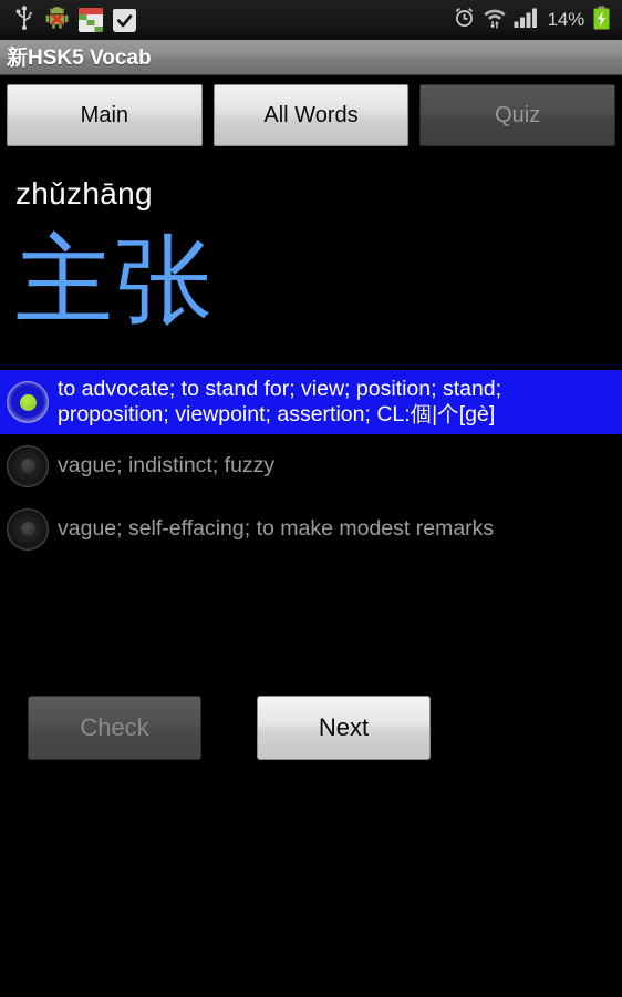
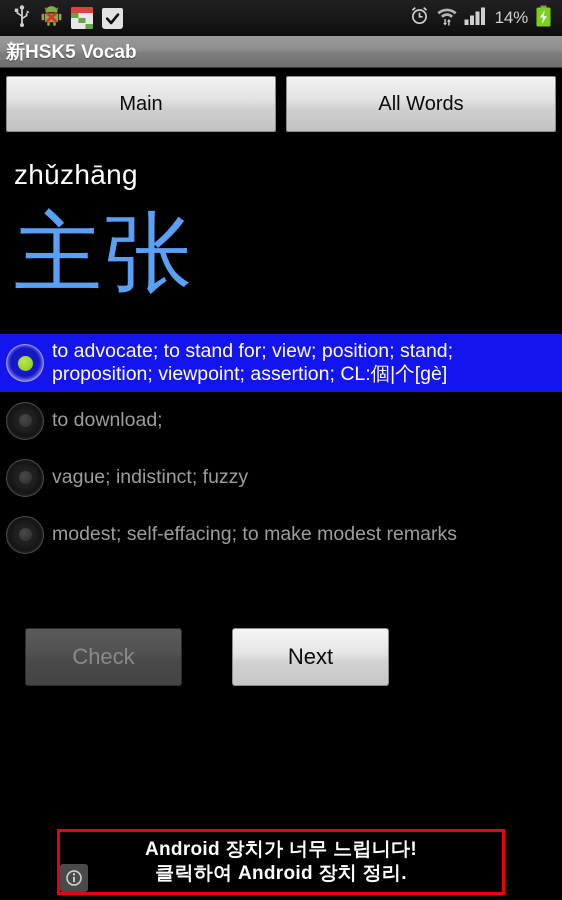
  14%
  新HSK5 Vocab
  Main
  All Words
- Quiz
  zhǔzhāng
  主张
  to advocate; to stand for; view; position; stand; proposition; viewpoint; assertion; CL:個|个[gè]
+ to download;
  vague; indistinct; fuzzy
- vague; self-effacing; to make modest remarks
+ modest; self-effacing; to make modest remarks
  Check
  Next
+ Android 장치가 너무 느립니다!
+ 클릭하여 Android 장치 정리.
